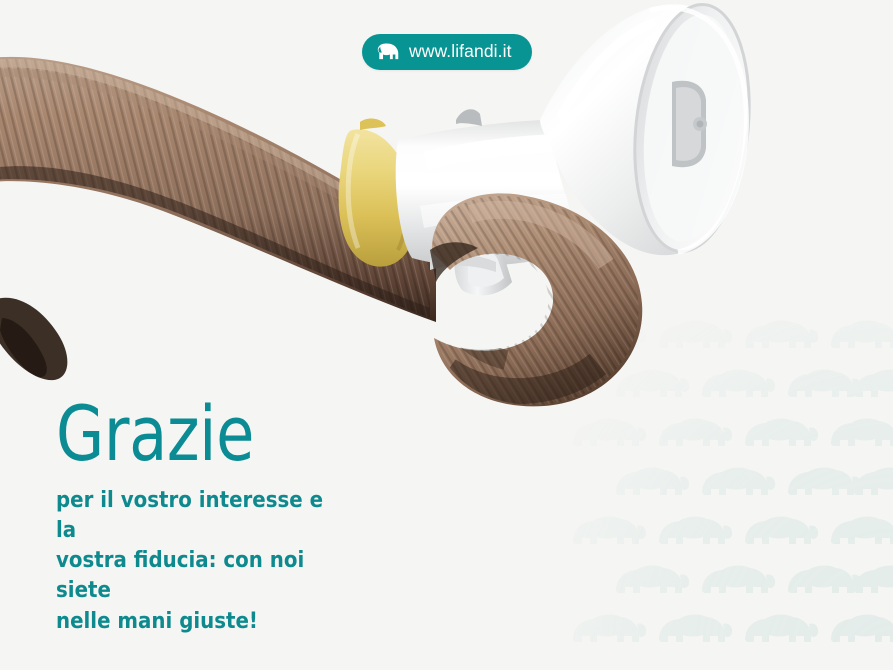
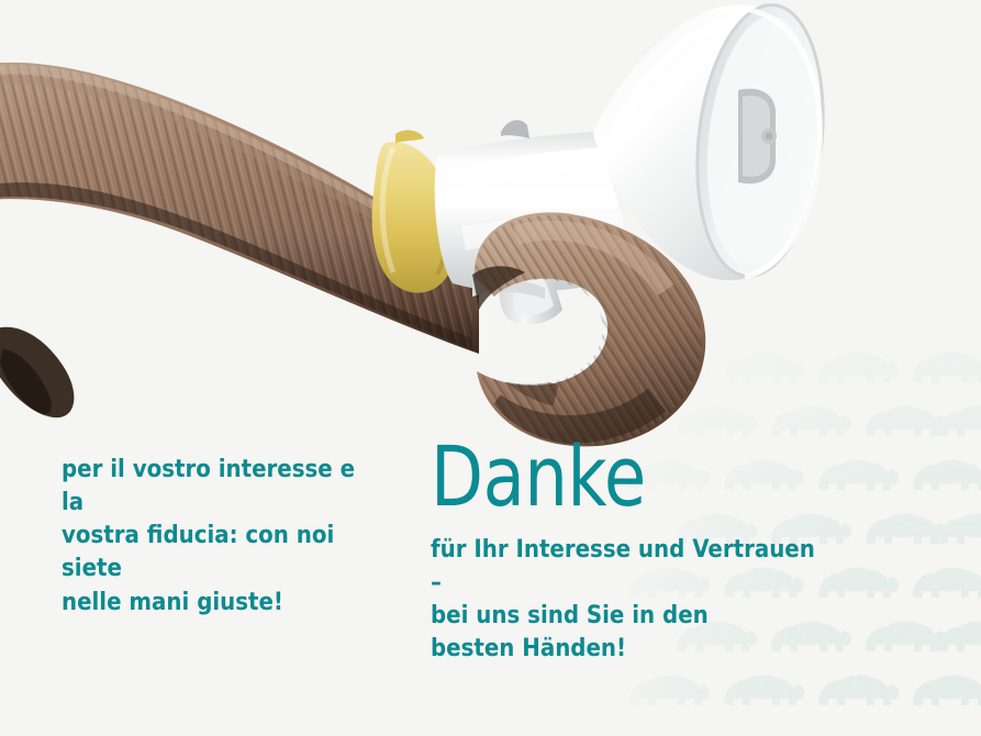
- www.lifandi.it
- Grazie
  per il vostro interesse e la
  vostra fiducia: con noi siete
  nelle mani giuste!
+ Danke
+ für Ihr Interesse und Vertrauen –
+ bei uns sind Sie in den
+ besten Händen!
